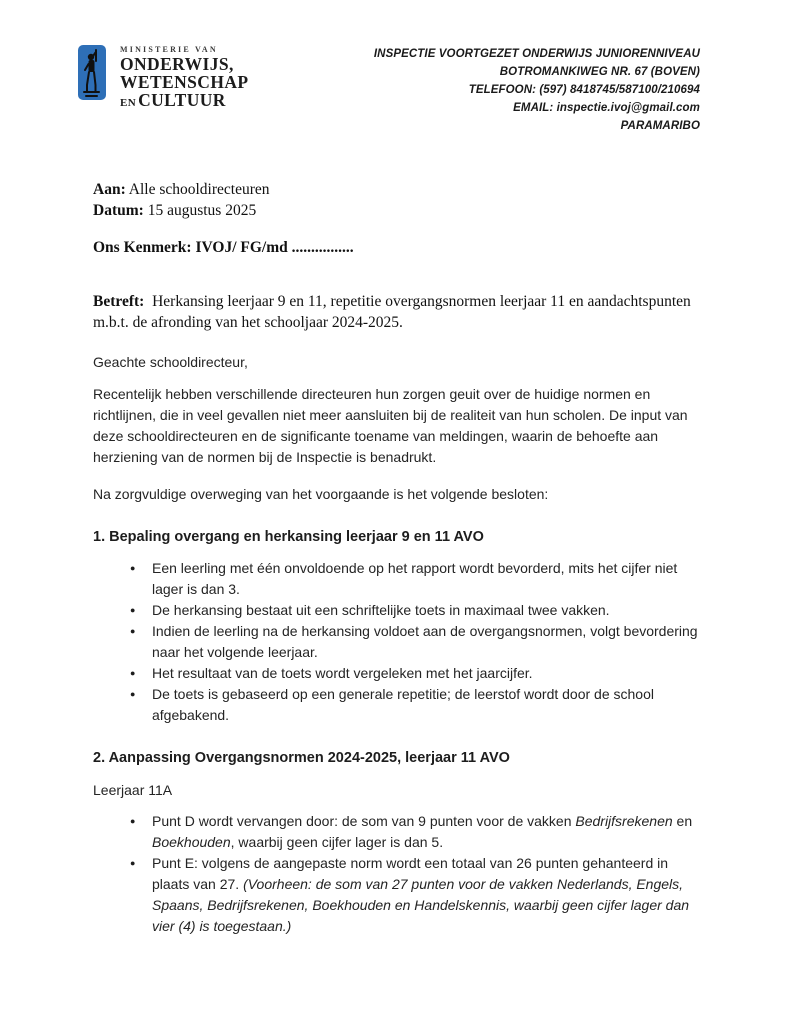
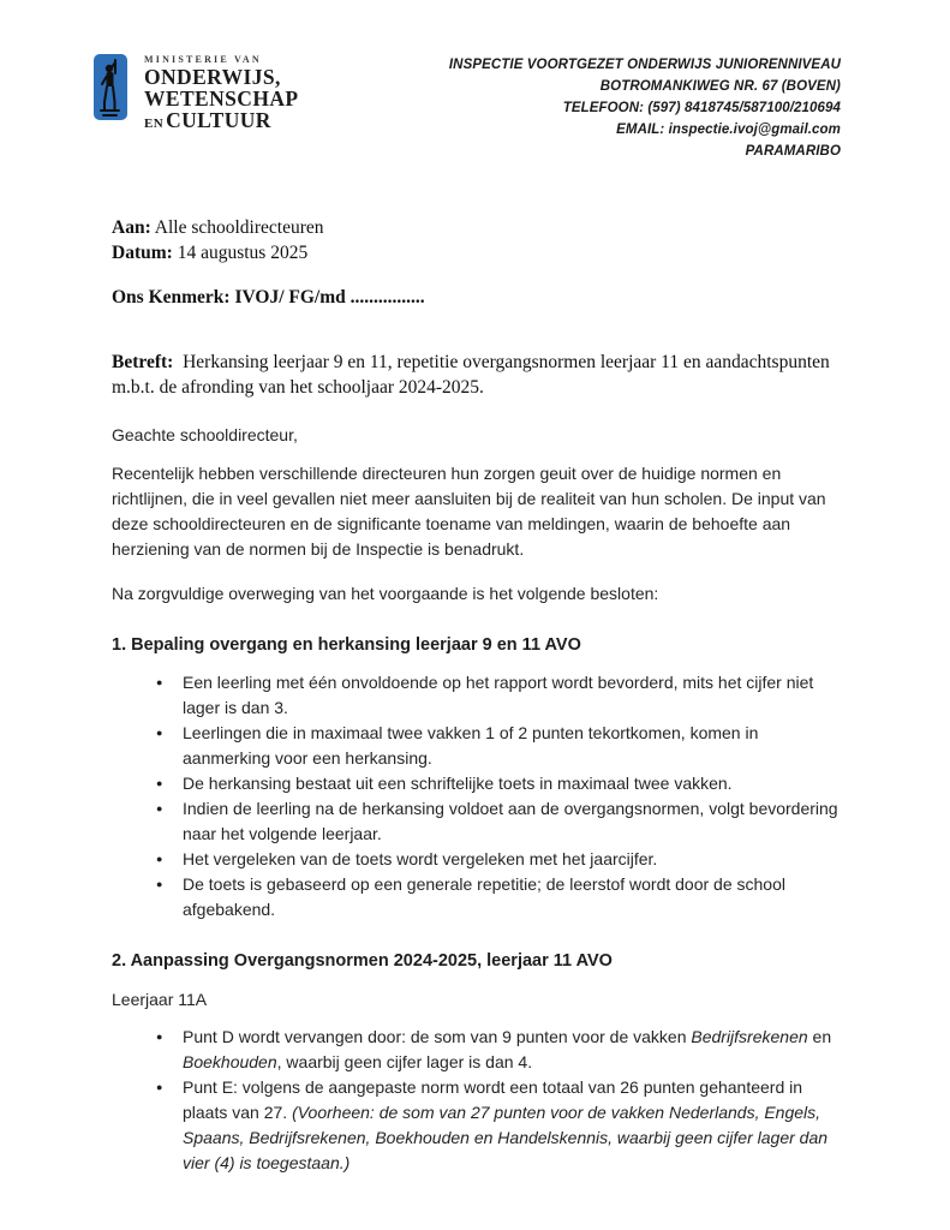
  MINISTERIE VAN
  ONDERWIJS,
  WETENSCHAP
  EN CULTUUR
  INSPECTIE VOORTGEZET ONDERWIJS JUNIORENNIVEAU
  BOTROMANKIWEG NR. 67 (BOVEN)
  TELEFOON: (597) 8418745/587100/210694
  EMAIL: inspectie.ivoj@gmail.com
  PARAMARIBO
  Aan: Alle schooldirecteuren
- Datum: 15 augustus 2025
+ Datum: 14 augustus 2025
  Ons Kenmerk: IVOJ/ FG/md ................
  Betreft: Herkansing leerjaar 9 en 11, repetitie overgangsnormen leerjaar 11 en aandachtspunten m.b.t. de afronding van het schooljaar 2024-2025.
  Geachte schooldirecteur,
  Recentelijk hebben verschillende directeuren hun zorgen geuit over de huidige normen en richtlijnen, die in veel gevallen niet meer aansluiten bij de realiteit van hun scholen. De input van deze schooldirecteuren en de significante toename van meldingen, waarin de behoefte aan herziening van de normen bij de Inspectie is benadrukt.
  Na zorgvuldige overweging van het voorgaande is het volgende besloten:
  1. Bepaling overgang en herkansing leerjaar 9 en 11 AVO
  Een leerling met één onvoldoende op het rapport wordt bevorderd, mits het cijfer niet lager is dan 3.
+ Leerlingen die in maximaal twee vakken 1 of 2 punten tekortkomen, komen in aanmerking voor een herkansing.
  De herkansing bestaat uit een schriftelijke toets in maximaal twee vakken.
  Indien de leerling na de herkansing voldoet aan de overgangsnormen, volgt bevordering naar het volgende leerjaar.
- Het resultaat van de toets wordt vergeleken met het jaarcijfer.
+ Het vergeleken van de toets wordt vergeleken met het jaarcijfer.
  De toets is gebaseerd op een generale repetitie; de leerstof wordt door de school afgebakend.
  2. Aanpassing Overgangsnormen 2024-2025, leerjaar 11 AVO
  Leerjaar 11A
- Punt D wordt vervangen door: de som van 9 punten voor de vakken Bedrijfsrekenen en Boekhouden, waarbij geen cijfer lager is dan 5.
+ Punt D wordt vervangen door: de som van 9 punten voor de vakken Bedrijfsrekenen en Boekhouden, waarbij geen cijfer lager is dan 4.
  Punt E: volgens de aangepaste norm wordt een totaal van 26 punten gehanteerd in plaats van 27. (Voorheen: de som van 27 punten voor de vakken Nederlands, Engels, Spaans, Bedrijfsrekenen, Boekhouden en Handelskennis, waarbij geen cijfer lager dan vier (4) is toegestaan.)
